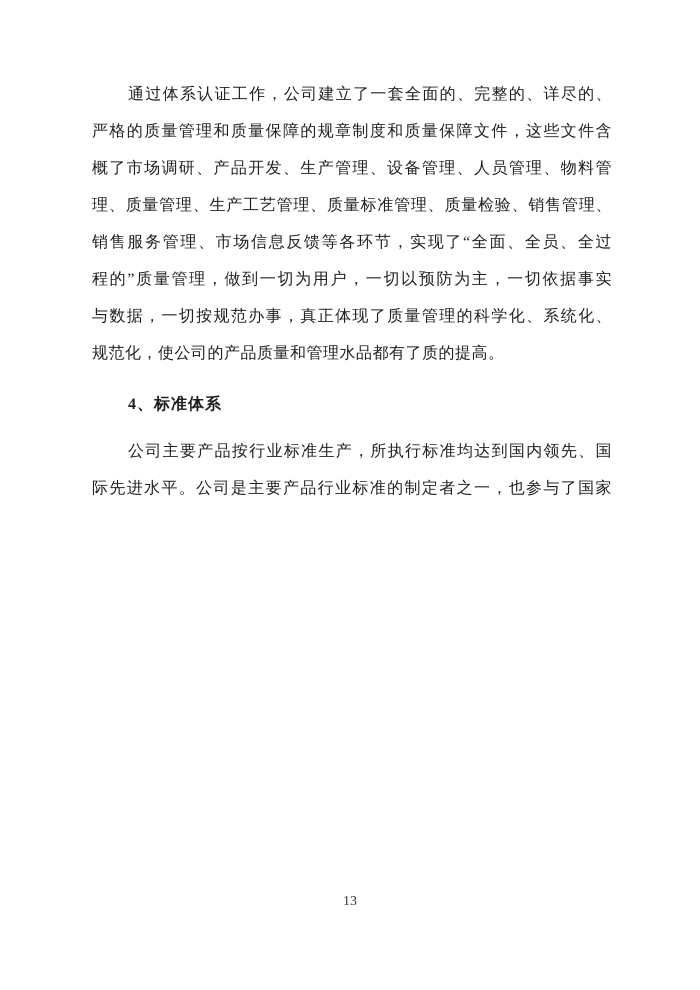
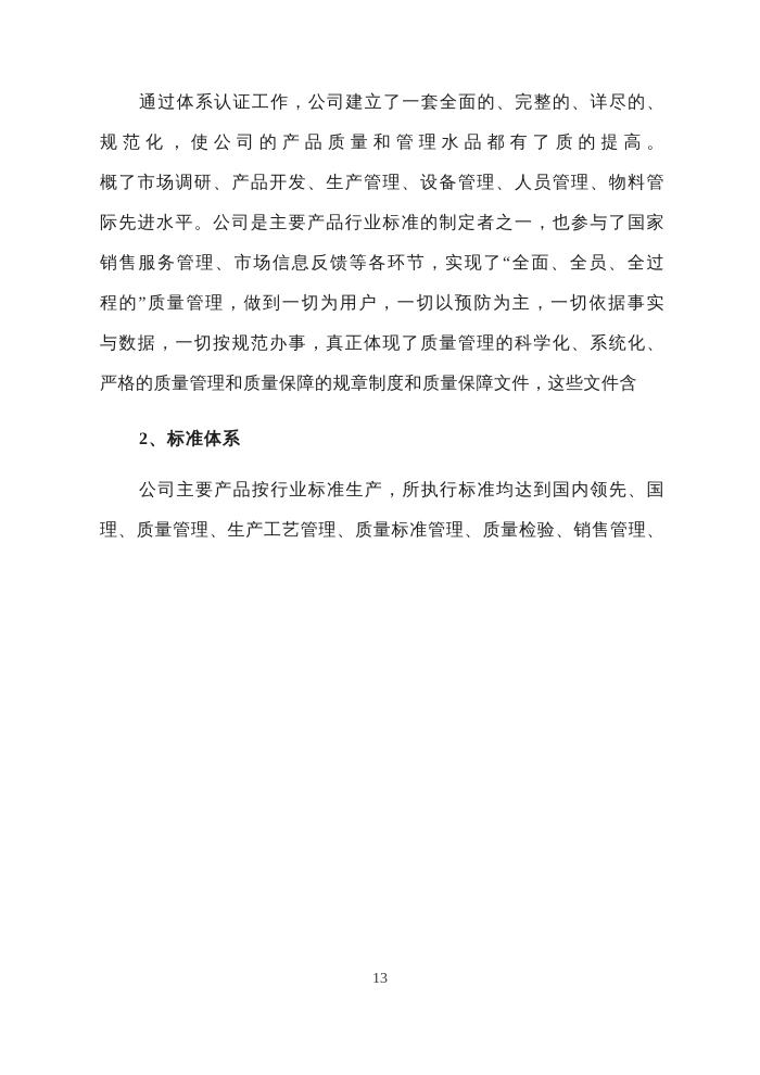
  通过体系认证工作，公司建立了一套全面的、完整的、详尽的、
- 严格的质量管理和质量保障的规章制度和质量保障文件，这些文件含
+ 规范化，使公司的产品质量和管理水品都有了质的提高。
  概了市场调研、产品开发、生产管理、设备管理、人员管理、物料管
- 理、质量管理、生产工艺管理、质量标准管理、质量检验、销售管理、
+ 际先进水平。公司是主要产品行业标准的制定者之一，也参与了国家
  销售服务管理、市场信息反馈等各环节，实现了“全面、全员、全过
  程的”质量管理，做到一切为用户，一切以预防为主，一切依据事实
  与数据，一切按规范办事，真正体现了质量管理的科学化、系统化、
- 规范化，使公司的产品质量和管理水品都有了质的提高。
+ 严格的质量管理和质量保障的规章制度和质量保障文件，这些文件含
- 4、标准体系
+ 2、标准体系
  公司主要产品按行业标准生产，所执行标准均达到国内领先、国
- 际先进水平。公司是主要产品行业标准的制定者之一，也参与了国家
+ 理、质量管理、生产工艺管理、质量标准管理、质量检验、销售管理、
  13
